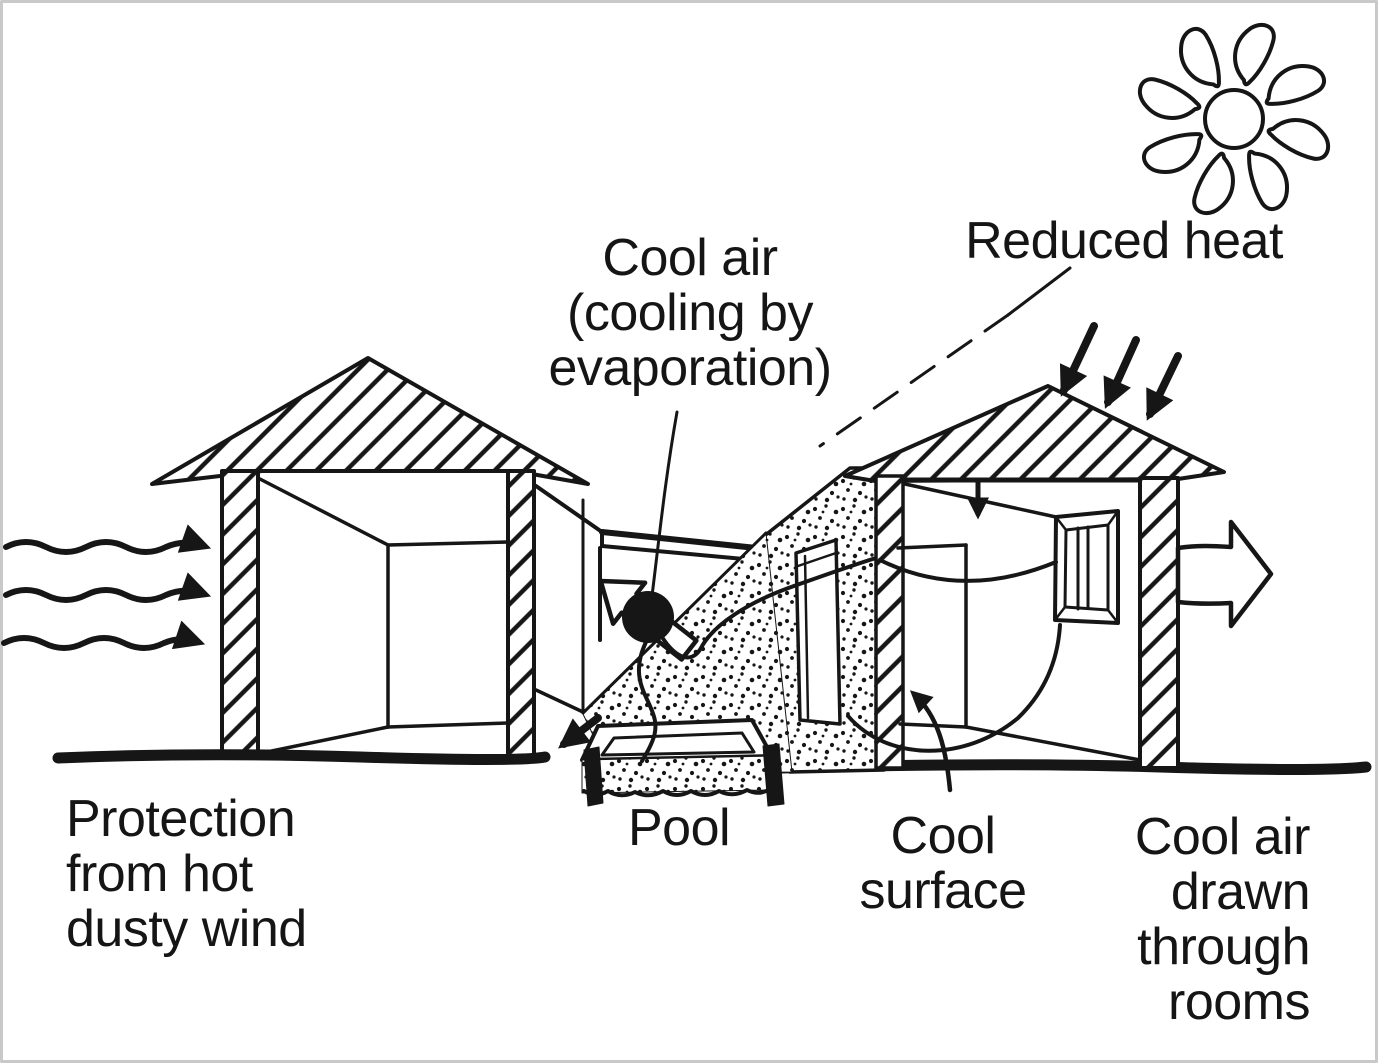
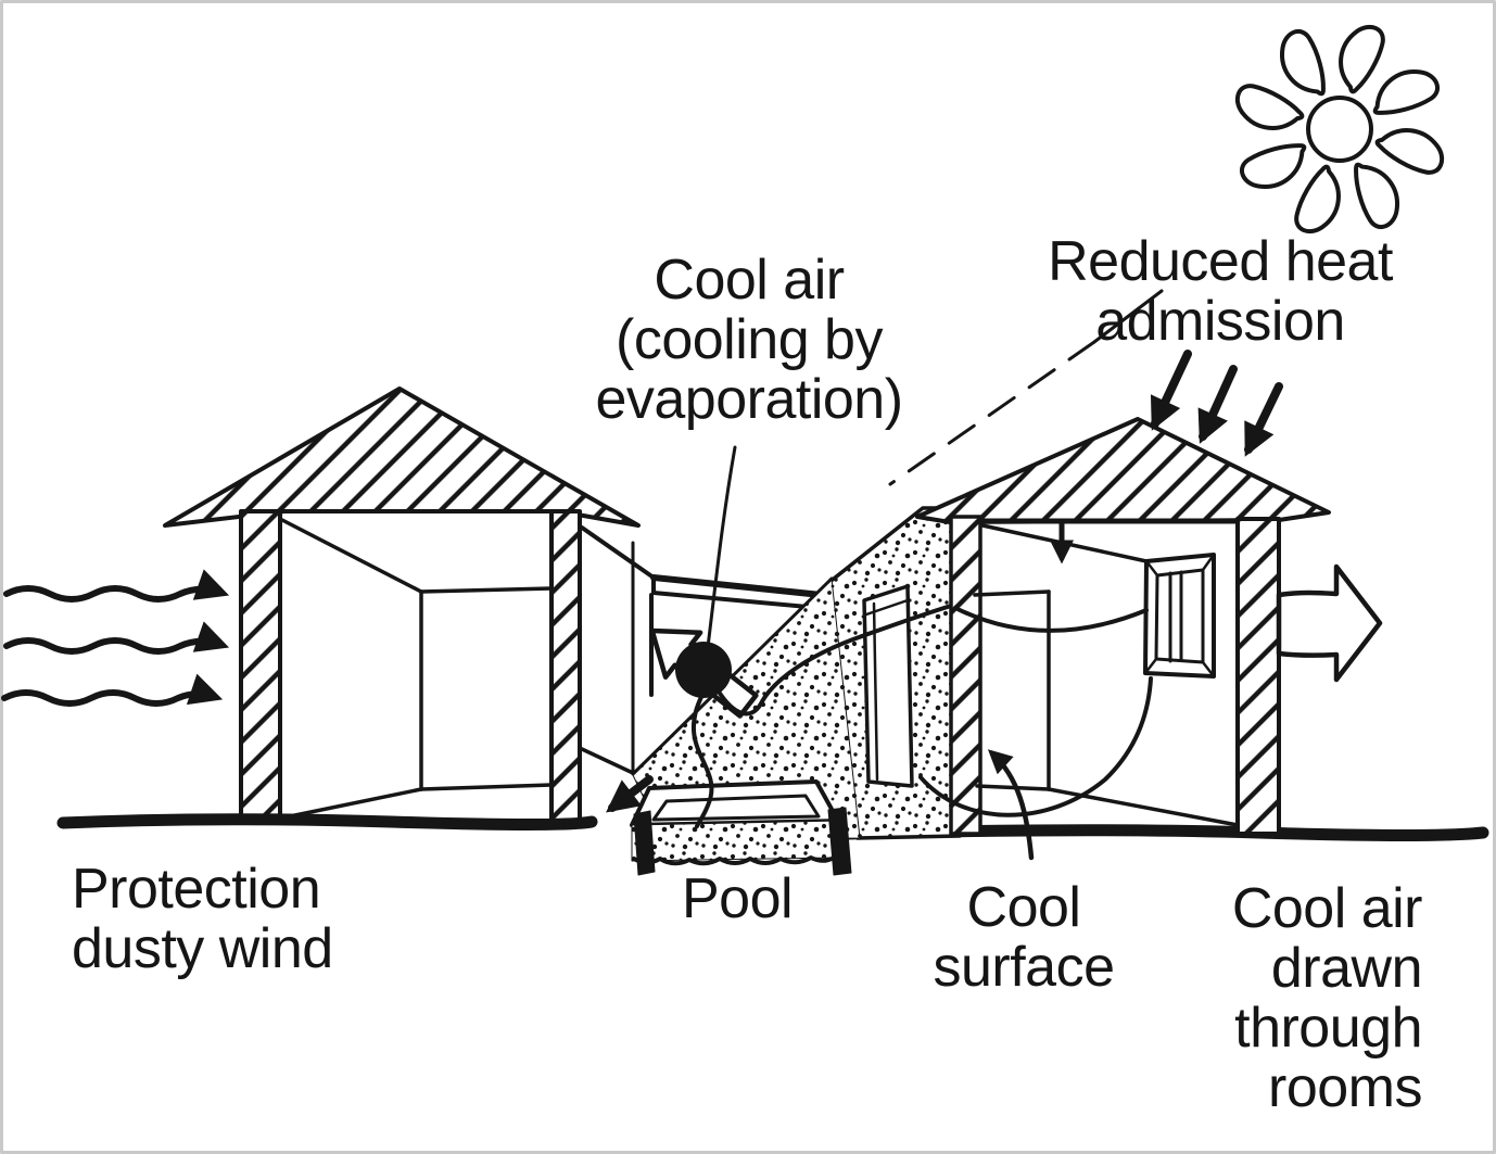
  Cool air
  (cooling by
  evaporation)
  Reduced heat
+ admission
  Protection
- from hot
  dusty wind
  Pool
  Cool
  surface
  Cool air
  drawn
  through
  rooms
